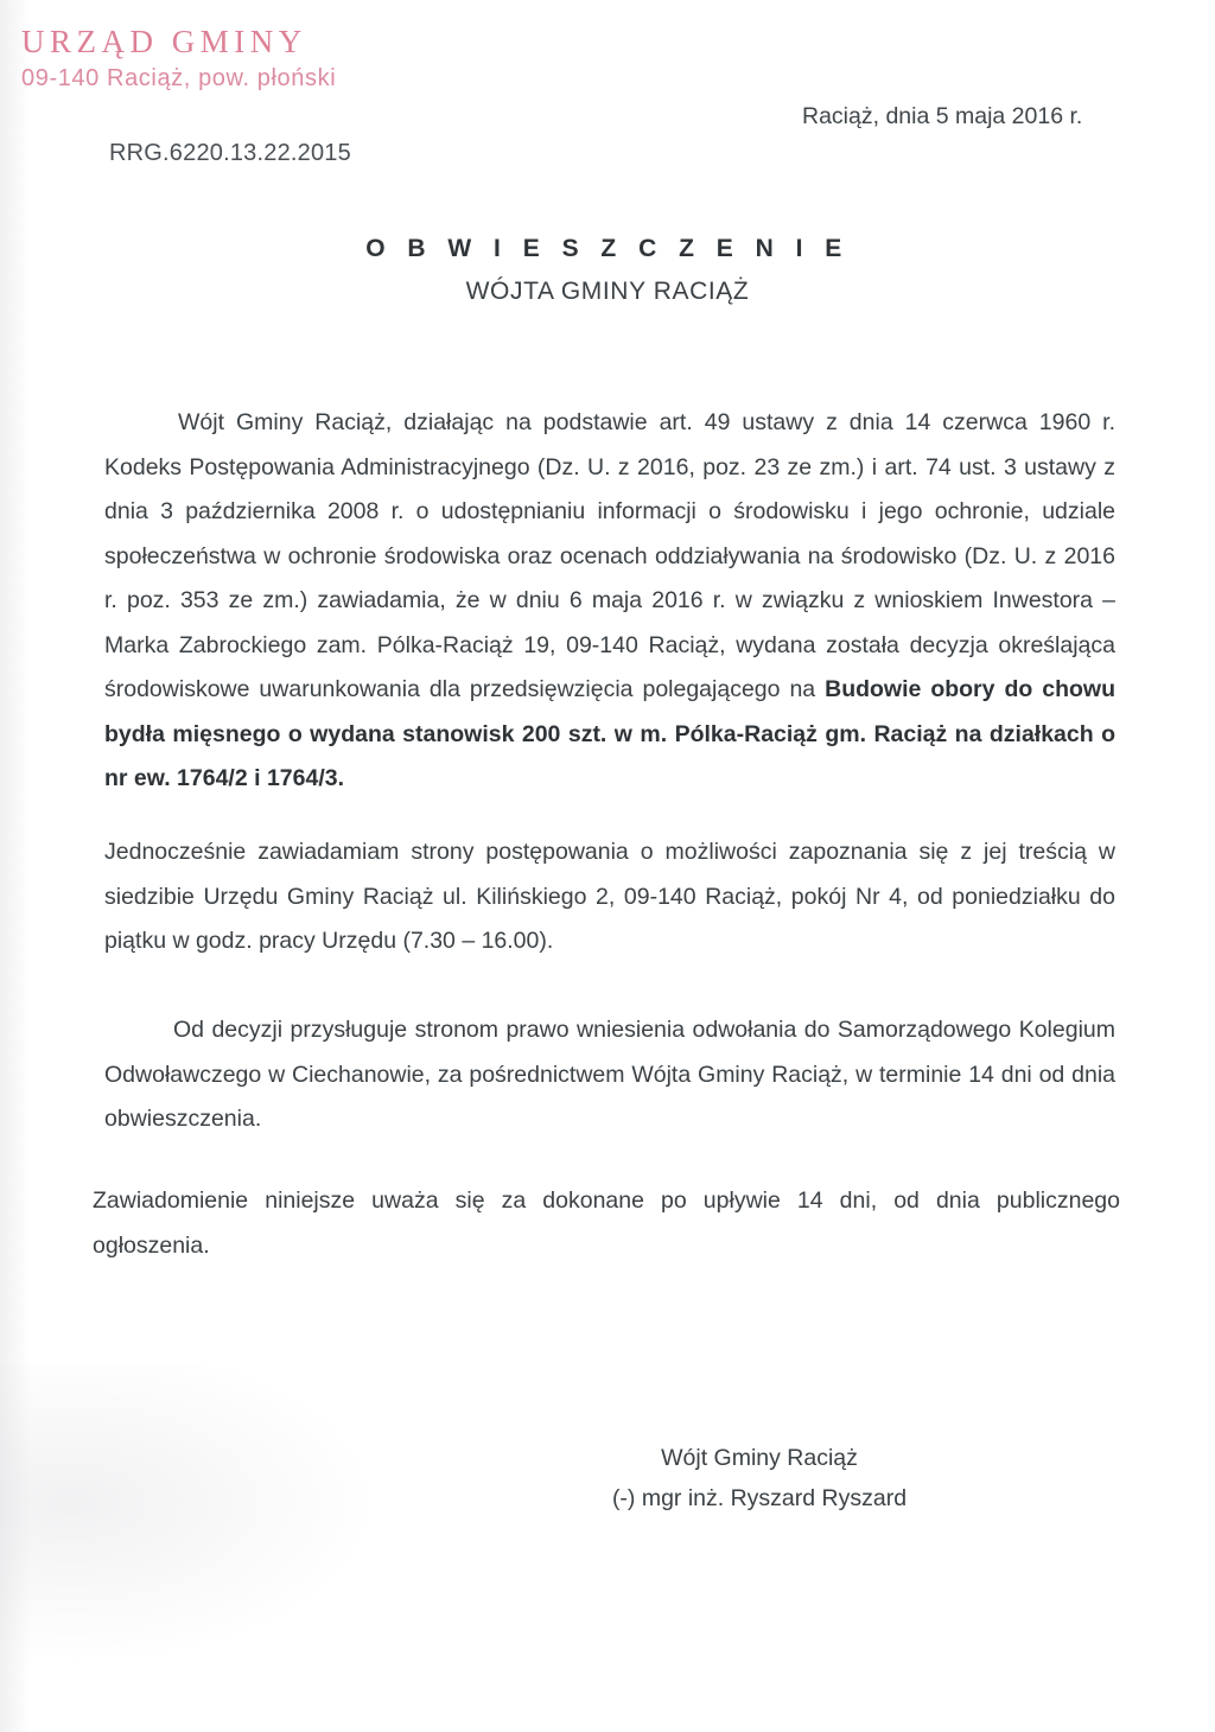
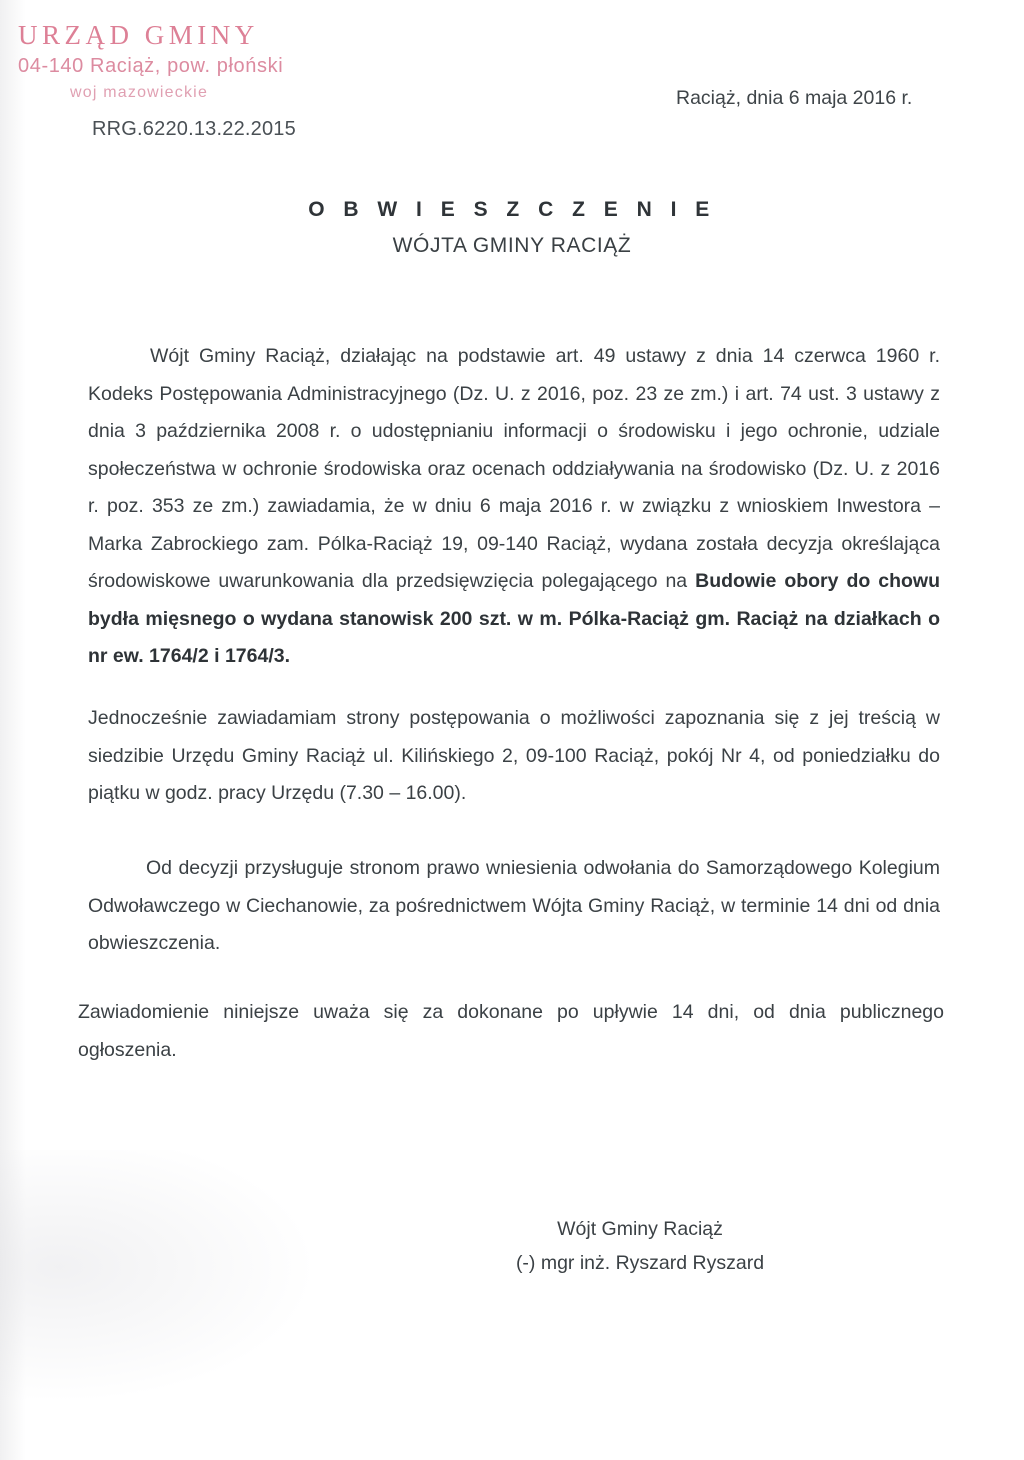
  URZĄD GMINY
- 09-140 Raciąż, pow. płoński
+ 04-140 Raciąż, pow. płoński
+ woj mazowieckie
  RRG.6220.13.22.2015
- Raciąż, dnia 5 maja 2016 r.
+ Raciąż, dnia 6 maja 2016 r.
  O B W I E S Z C Z E N I E
  WÓJTA GMINY RACIĄŻ
  Wójt Gminy Raciąż, działając na podstawie art. 49 ustawy z dnia 14 czerwca 1960 r. Kodeks Postępowania Administracyjnego (Dz. U. z 2016, poz. 23 ze zm.) i art. 74 ust. 3 ustawy z dnia 3 października 2008 r. o udostępnianiu informacji o środowisku i jego ochronie, udziale społeczeństwa w ochronie środowiska oraz ocenach oddziaływania na środowisko (Dz. U. z 2016 r. poz. 353 ze zm.) zawiadamia, że w dniu 6 maja 2016 r. w związku z wnioskiem Inwestora – Marka Zabrockiego zam. Pólka-Raciąż 19, 09-140 Raciąż, wydana została decyzja określająca środowiskowe uwarunkowania dla przedsięwzięcia polegającego na Budowie obory do chowu bydła mięsnego o wydana stanowisk 200 szt. w m. Pólka-Raciąż gm. Raciąż na działkach o nr ew. 1764/2 i 1764/3.
- Jednocześnie zawiadamiam strony postępowania o możliwości zapoznania się z jej treścią w siedzibie Urzędu Gminy Raciąż ul. Kilińskiego 2, 09-140 Raciąż, pokój Nr 4, od poniedziałku do piątku w godz. pracy Urzędu (7.30 – 16.00).
+ Jednocześnie zawiadamiam strony postępowania o możliwości zapoznania się z jej treścią w siedzibie Urzędu Gminy Raciąż ul. Kilińskiego 2, 09-100 Raciąż, pokój Nr 4, od poniedziałku do piątku w godz. pracy Urzędu (7.30 – 16.00).
  Od decyzji przysługuje stronom prawo wniesienia odwołania do Samorządowego Kolegium Odwoławczego w Ciechanowie, za pośrednictwem Wójta Gminy Raciąż, w terminie 14 dni od dnia obwieszczenia.
  Zawiadomienie niniejsze uważa się za dokonane po upływie 14 dni, od dnia publicznego ogłoszenia.
  Wójt Gminy Raciąż
  (-) mgr inż. Ryszard Ryszard
